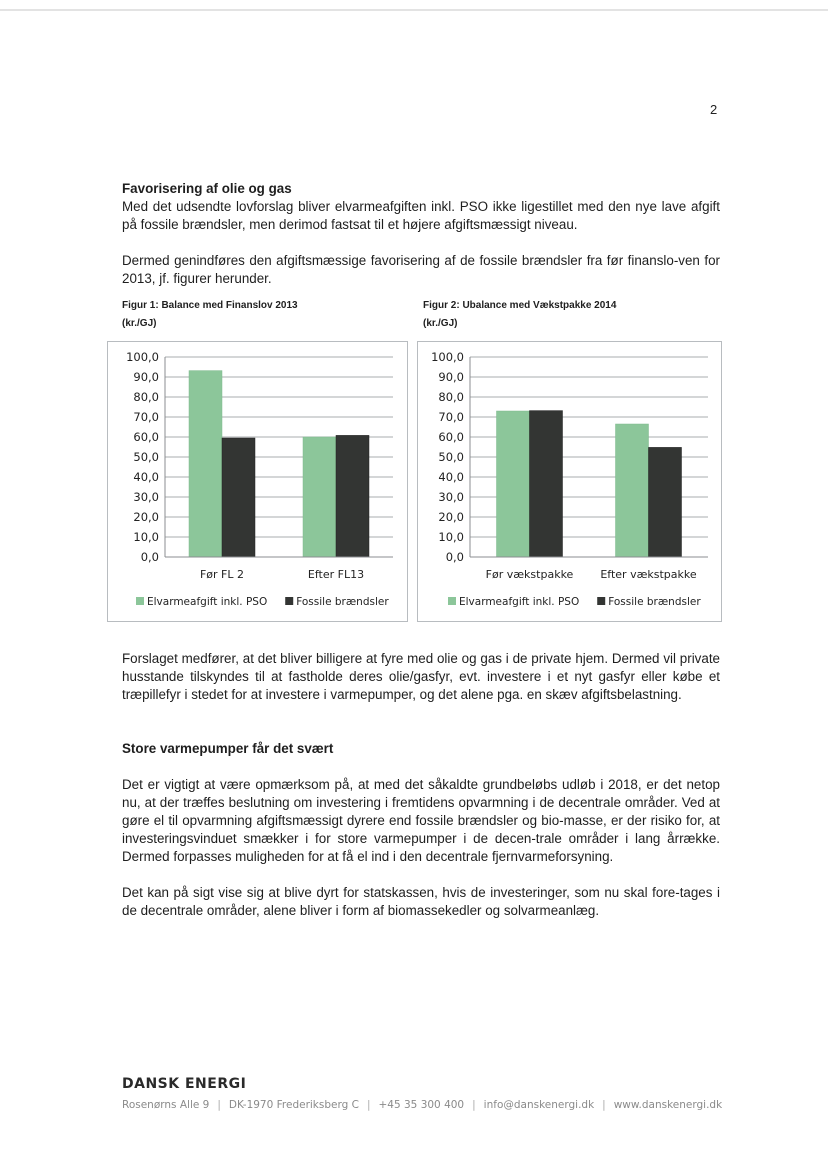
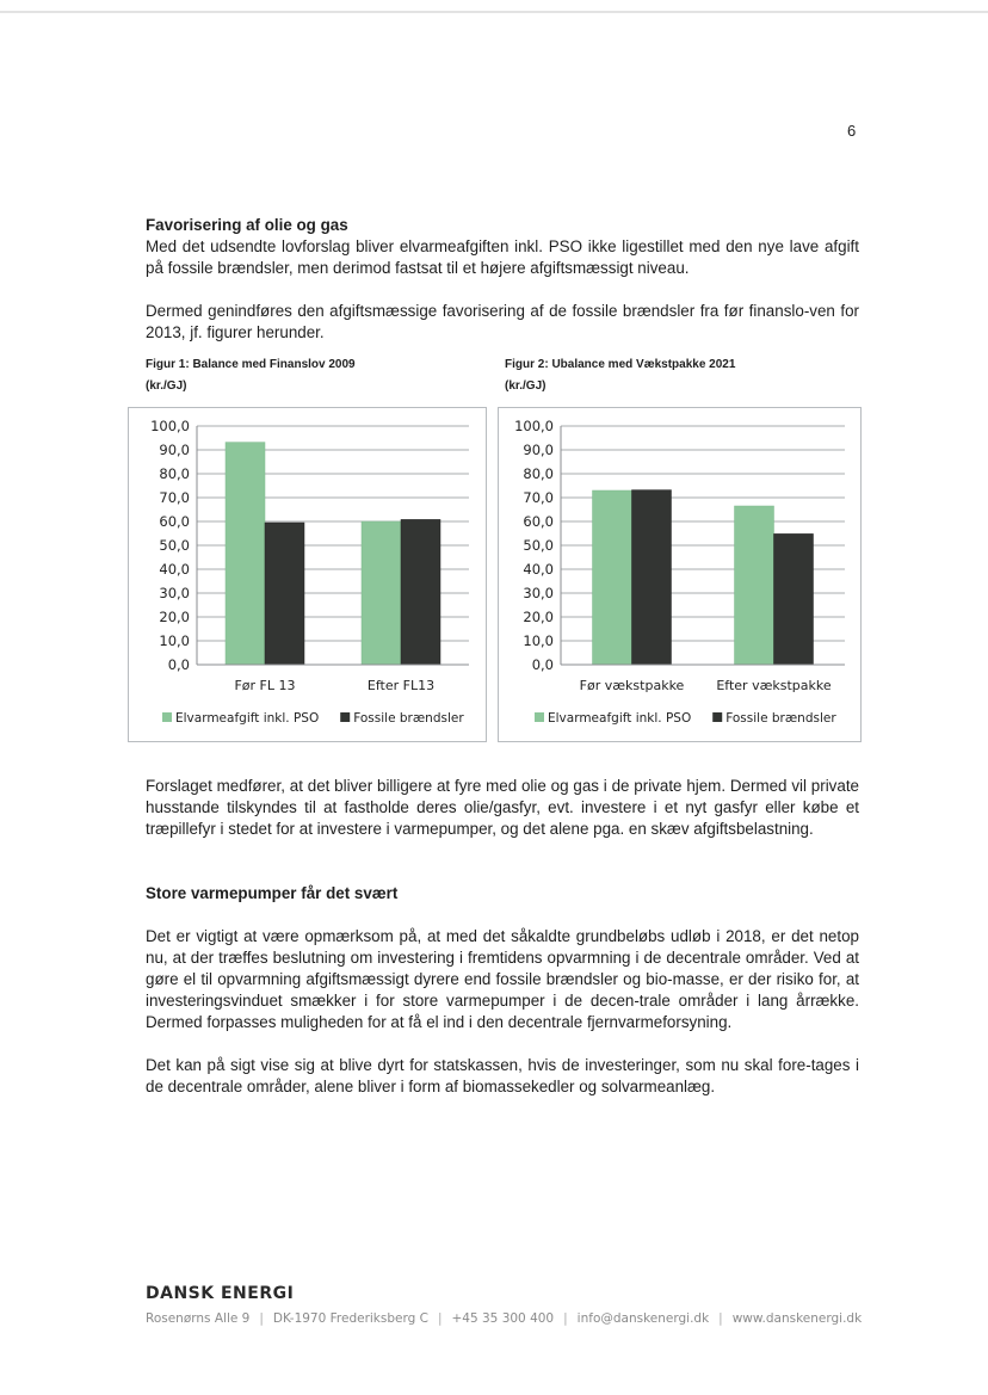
- 2
+ 6
  Favorisering af olie og gas
  Med det udsendte lovforslag bliver elvarmeafgiften inkl. PSO ikke ligestillet med den nye lave afgift på fossile brændsler, men derimod fastsat til et højere afgiftsmæssigt niveau.
  Dermed genindføres den afgiftsmæssige favorisering af de fossile brændsler fra før finanslo-ven for 2013, jf. figurer herunder.
- Figur 1: Balance med Finanslov 2013
+ Figur 1: Balance med Finanslov 2009
  (kr./GJ)
- Figur 2: Ubalance med Vækstpakke 2014
+ Figur 2: Ubalance med Vækstpakke 2021
  (kr./GJ)
  0,0
  10,0
  20,0
  30,0
  40,0
  50,0
  60,0
  70,0
  80,0
  90,0
  100,0
- Før FL 2
+ Før FL 13
  Efter FL13
  Elvarmeafgift inkl. PSO
  Fossile brændsler
  0,0
  10,0
  20,0
  30,0
  40,0
  50,0
  60,0
  70,0
  80,0
  90,0
  100,0
  Før vækstpakke
  Efter vækstpakke
  Elvarmeafgift inkl. PSO
  Fossile brændsler
  Forslaget medfører, at det bliver billigere at fyre med olie og gas i de private hjem. Dermed vil private husstande tilskyndes til at fastholde deres olie/gasfyr, evt. investere i et nyt gasfyr eller købe et træpillefyr i stedet for at investere i varmepumper, og det alene pga. en skæv afgiftsbelastning.
  Store varmepumper får det svært
  Det er vigtigt at være opmærksom på, at med det såkaldte grundbeløbs udløb i 2018, er det netop nu, at der træffes beslutning om investering i fremtidens opvarmning i de decentrale områder. Ved at gøre el til opvarmning afgiftsmæssigt dyrere end fossile brændsler og bio-masse, er der risiko for, at investeringsvinduet smækker i for store varmepumper i de decen-trale områder i lang årrække. Dermed forpasses muligheden for at få el ind i den decentrale fjernvarmeforsyning.
  Det kan på sigt vise sig at blive dyrt for statskassen, hvis de investeringer, som nu skal fore-tages i de decentrale områder, alene bliver i form af biomassekedler og solvarmeanlæg.
  DANSK ENERGI
  Rosenørns Alle 9 | DK-1970 Frederiksberg C | +45 35 300 400 | info@danskenergi.dk | www.danskenergi.dk
